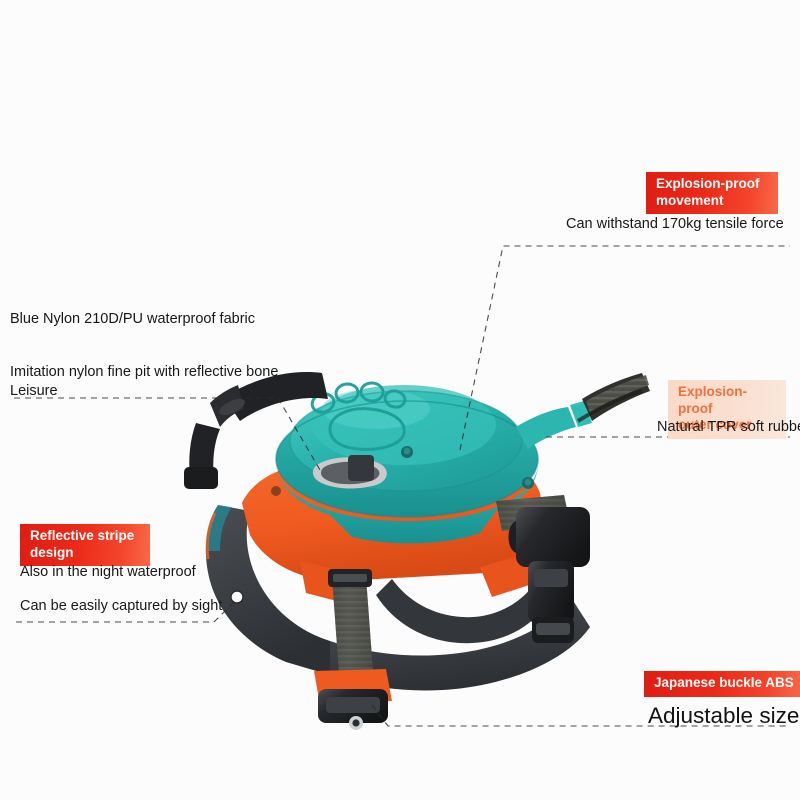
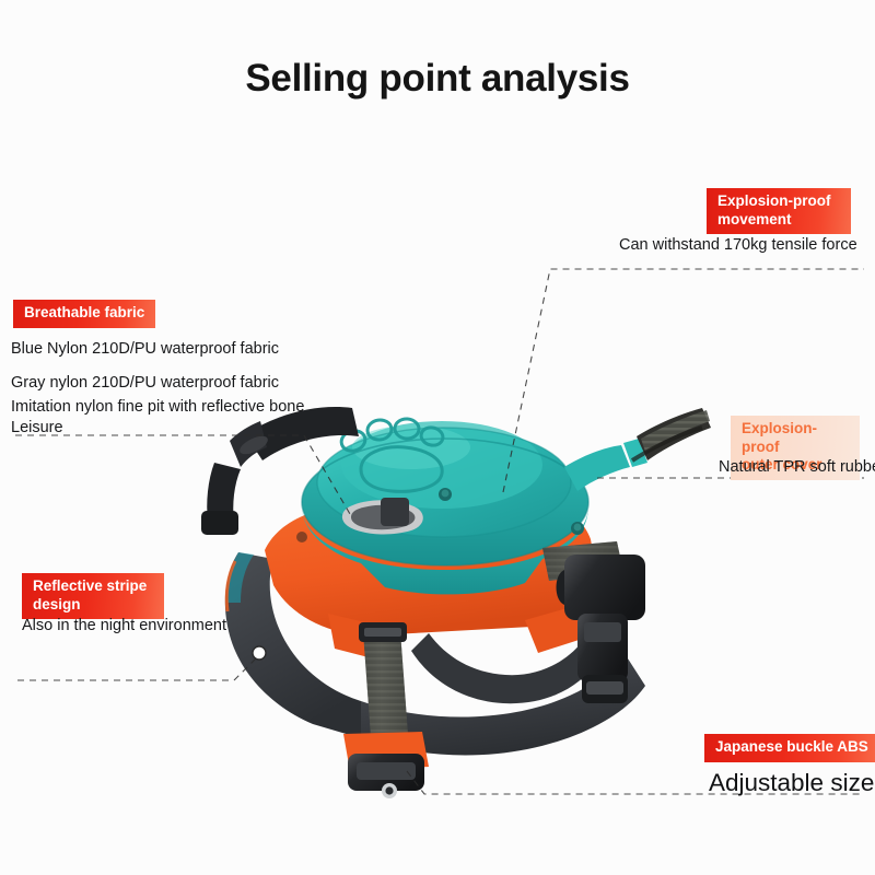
+ Selling point analysis
  Explosion-proof
  movement
  Can withstand 170kg tensile force
+ Breathable fabric
  Blue Nylon 210D/PU waterproof fabric
+ Gray nylon 210D/PU waterproof fabric
  Imitation nylon fine pit with reflective bone Leisure
  Explosion-proof
  outer cover
  Natural TPR soft rubb
  Reflective stripe
  design
- Also in the night waterproof
+ Also in the night environment
- Can be easily captured by sight
  Japanese buckle ABS
  Adjustable size
